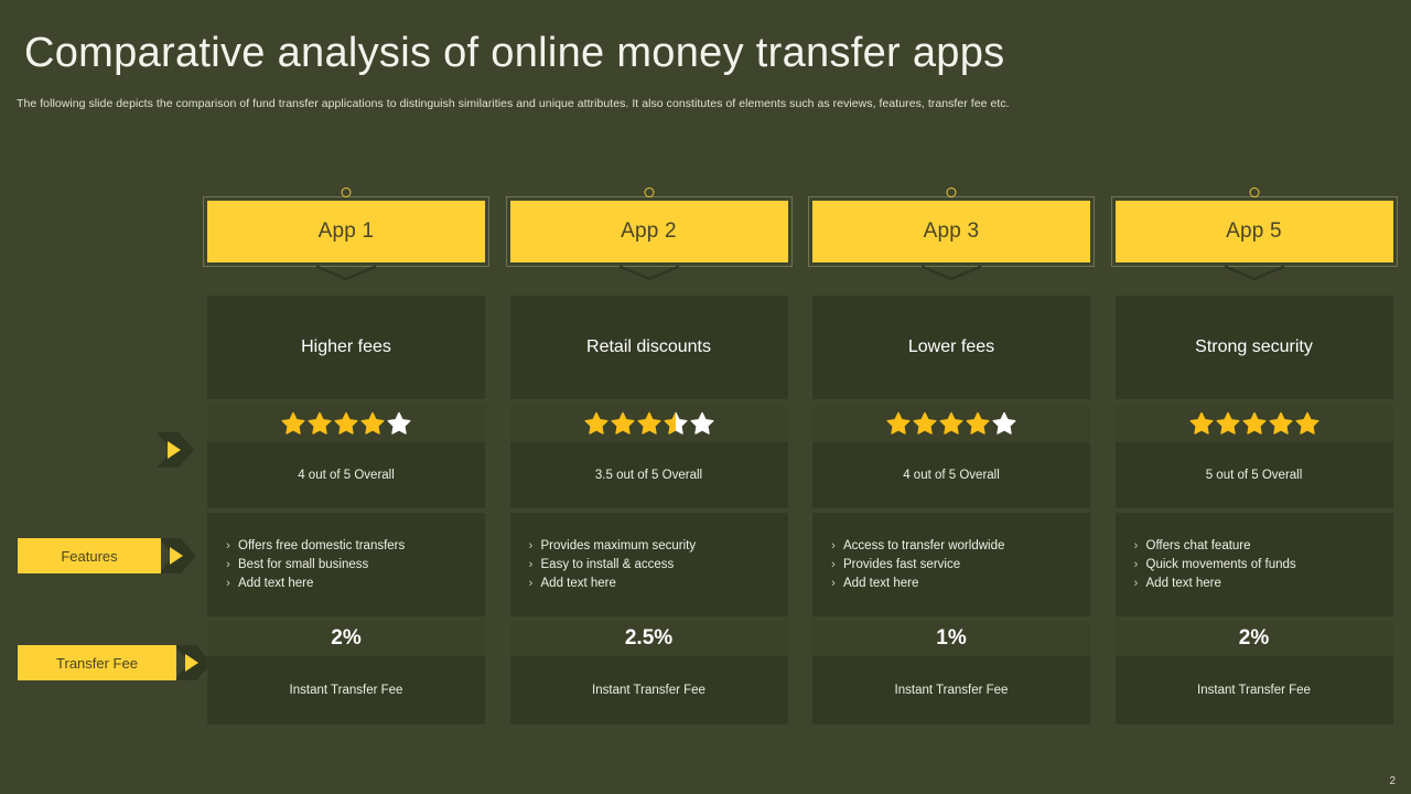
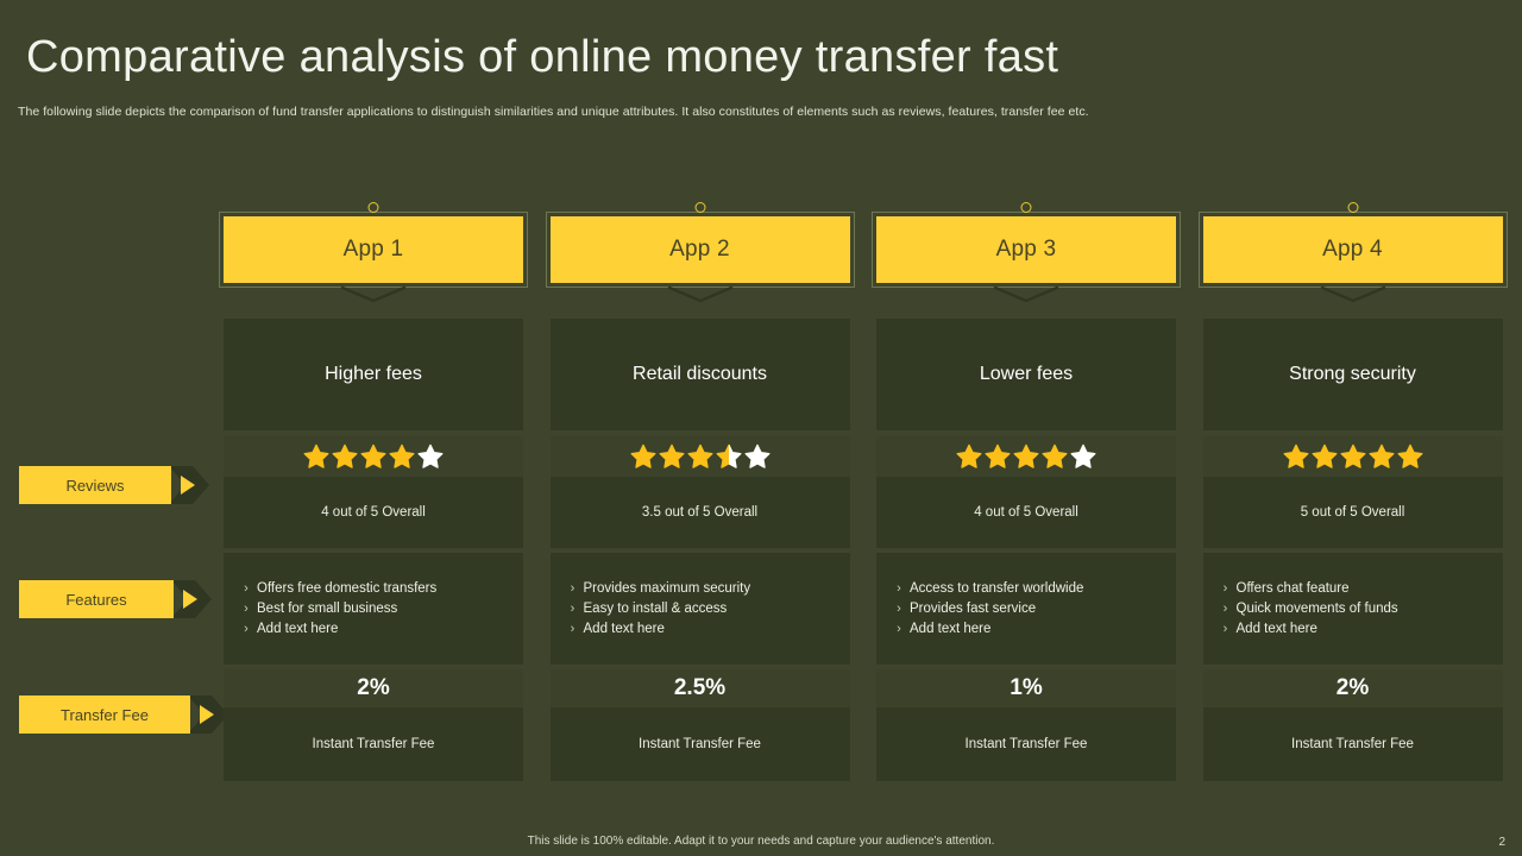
- Comparative analysis of online money transfer apps
+ Comparative analysis of online money transfer fast
  The following slide depicts the comparison of fund transfer applications to distinguish similarities and unique attributes. It also constitutes of elements such as reviews, features, transfer fee etc.
+ Reviews
  Features
  Transfer Fee
  App 1
  Higher fees
  4 out of 5 Overall
  ›
  Offers free domestic transfers
  ›
  Best for small business
  ›
  Add text here
  2%
  Instant Transfer Fee
  App 2
  Retail discounts
  3.5 out of 5 Overall
  ›
  Provides maximum security
  ›
  Easy to install & access
  ›
  Add text here
  2.5%
  Instant Transfer Fee
  App 3
  Lower fees
  4 out of 5 Overall
  ›
  Access to transfer worldwide
  ›
  Provides fast service
  ›
  Add text here
  1%
  Instant Transfer Fee
- App 5
+ App 4
  Strong security
  5 out of 5 Overall
  ›
  Offers chat feature
  ›
  Quick movements of funds
  ›
  Add text here
  2%
  Instant Transfer Fee
+ This slide is 100% editable. Adapt it to your needs and capture your audience's attention.
  2
